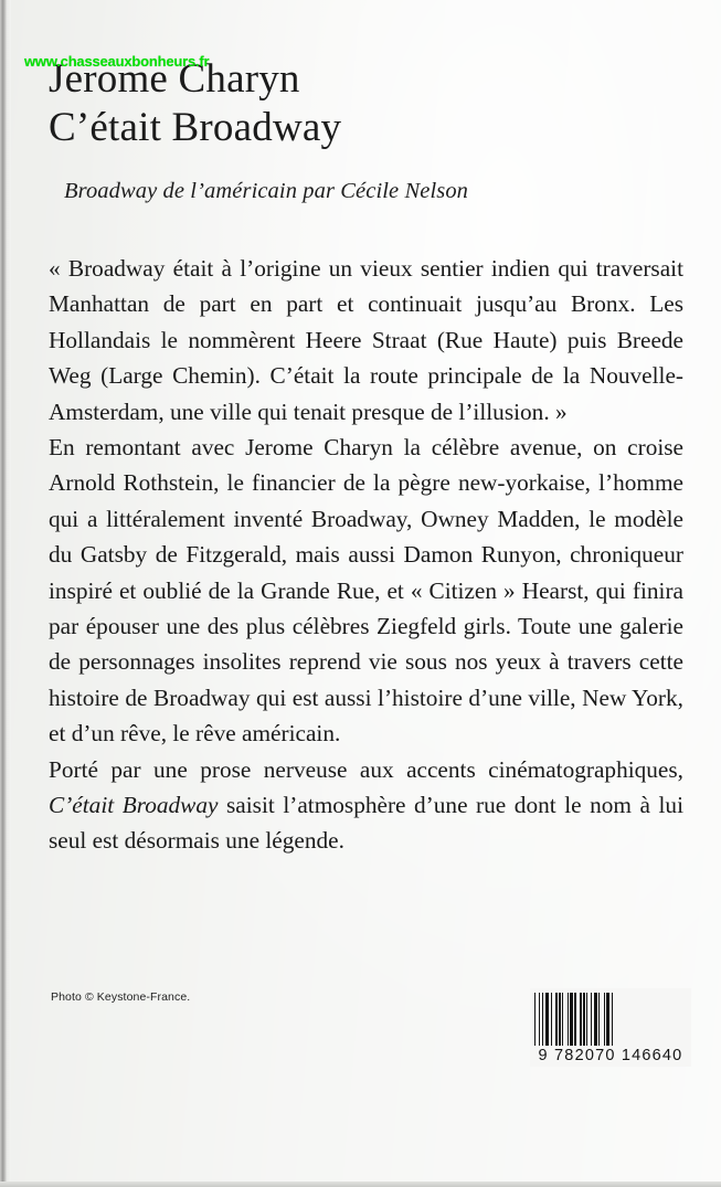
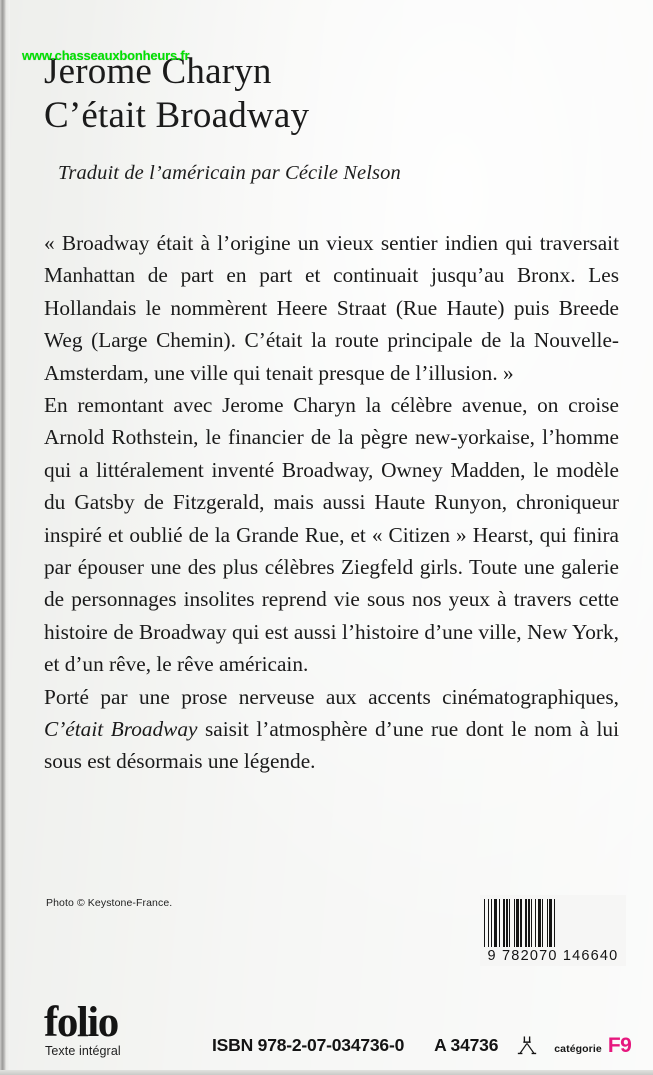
  www.chasseauxbonheurs.fr
  Jerome Charyn
  C’était Broadway
- Broadway de l’américain par Cécile Nelson
+ Traduit de l’américain par Cécile Nelson
  « Broadway était à l’origine un vieux sentier indien qui traversait Manhattan de part en part et continuait jusqu’au Bronx. Les Hollandais le nommèrent Heere Straat (Rue Haute) puis Breede Weg (Large Chemin). C’était la route principale de la Nouvelle-Amsterdam, une ville qui tenait presque de l’illusion. »
- En remontant avec Jerome Charyn la célèbre avenue, on croise Arnold Rothstein, le financier de la pègre new-yorkaise, l’homme qui a littéralement inventé Broadway, Owney Madden, le modèle du Gatsby de Fitzgerald, mais aussi Damon Runyon, chroniqueur inspiré et oublié de la Grande Rue, et « Citizen » Hearst, qui finira par épouser une des plus célèbres Ziegfeld girls. Toute une galerie de personnages insolites reprend vie sous nos yeux à travers cette histoire de Broadway qui est aussi l’histoire d’une ville, New York, et d’un rêve, le rêve américain.
+ En remontant avec Jerome Charyn la célèbre avenue, on croise Arnold Rothstein, le financier de la pègre new-yorkaise, l’homme qui a littéralement inventé Broadway, Owney Madden, le modèle du Gatsby de Fitzgerald, mais aussi Haute Runyon, chroniqueur inspiré et oublié de la Grande Rue, et « Citizen » Hearst, qui finira par épouser une des plus célèbres Ziegfeld girls. Toute une galerie de personnages insolites reprend vie sous nos yeux à travers cette histoire de Broadway qui est aussi l’histoire d’une ville, New York, et d’un rêve, le rêve américain.
- Porté par une prose nerveuse aux accents cinématographiques, C’était Broadway saisit l’atmosphère d’une rue dont le nom à lui seul est désormais une légende.
+ Porté par une prose nerveuse aux accents cinématographiques, C’était Broadway saisit l’atmosphère d’une rue dont le nom à lui sous est désormais une légende.
  Photo © Keystone-France.
  9 782070 146640
+ folio
+ Texte intégral
+ ISBN 978-2-07-034736-0
+ A 34736
+ catégorie
+ F9
